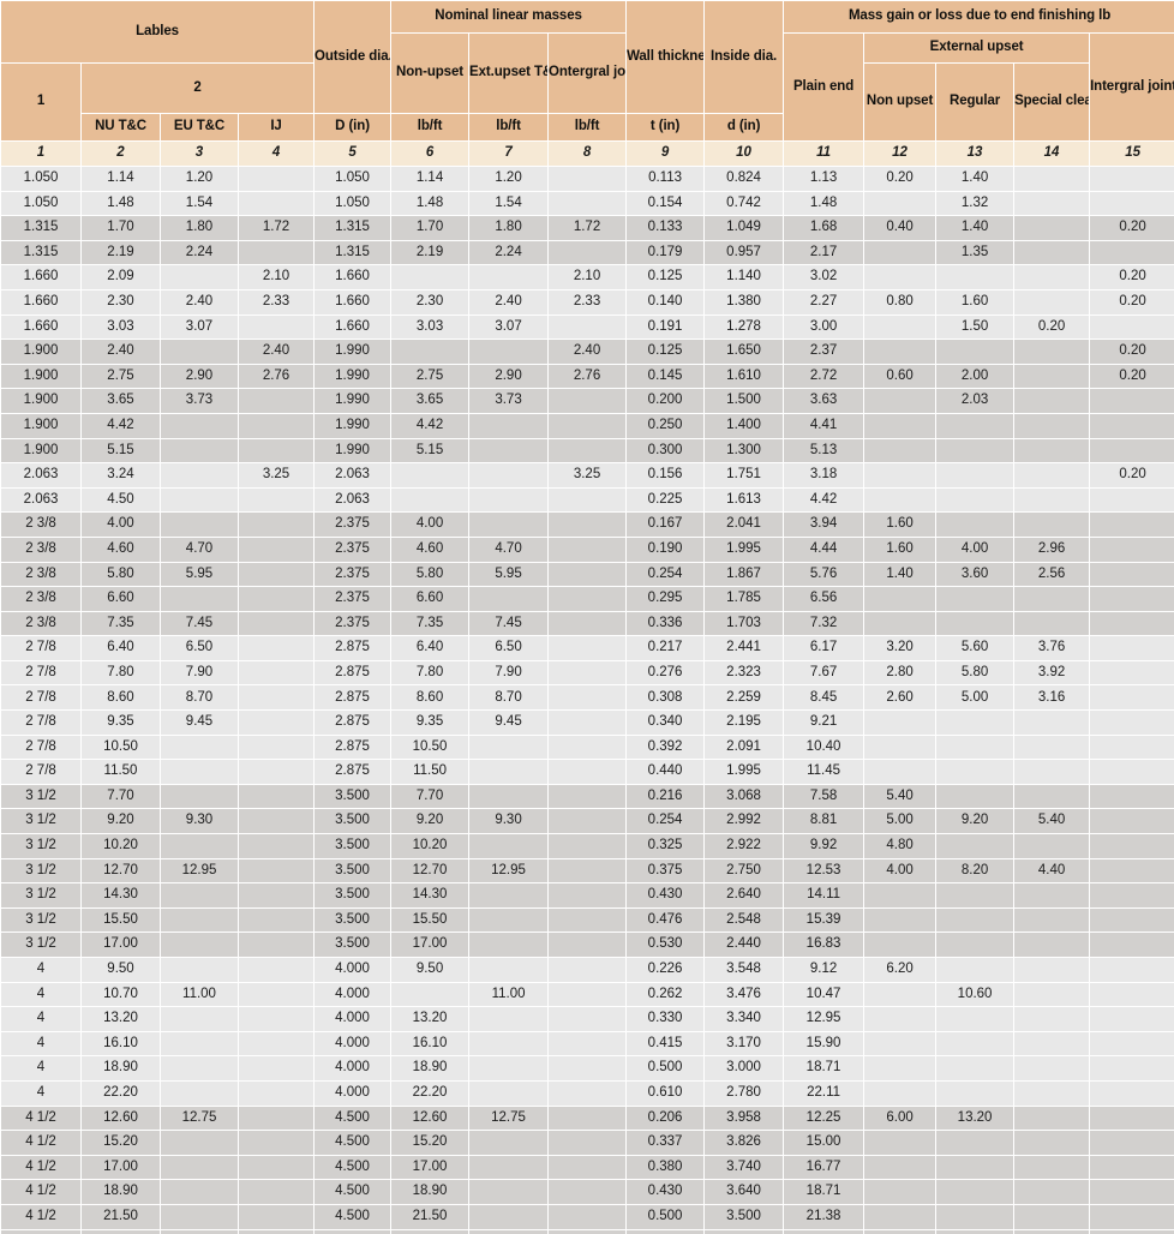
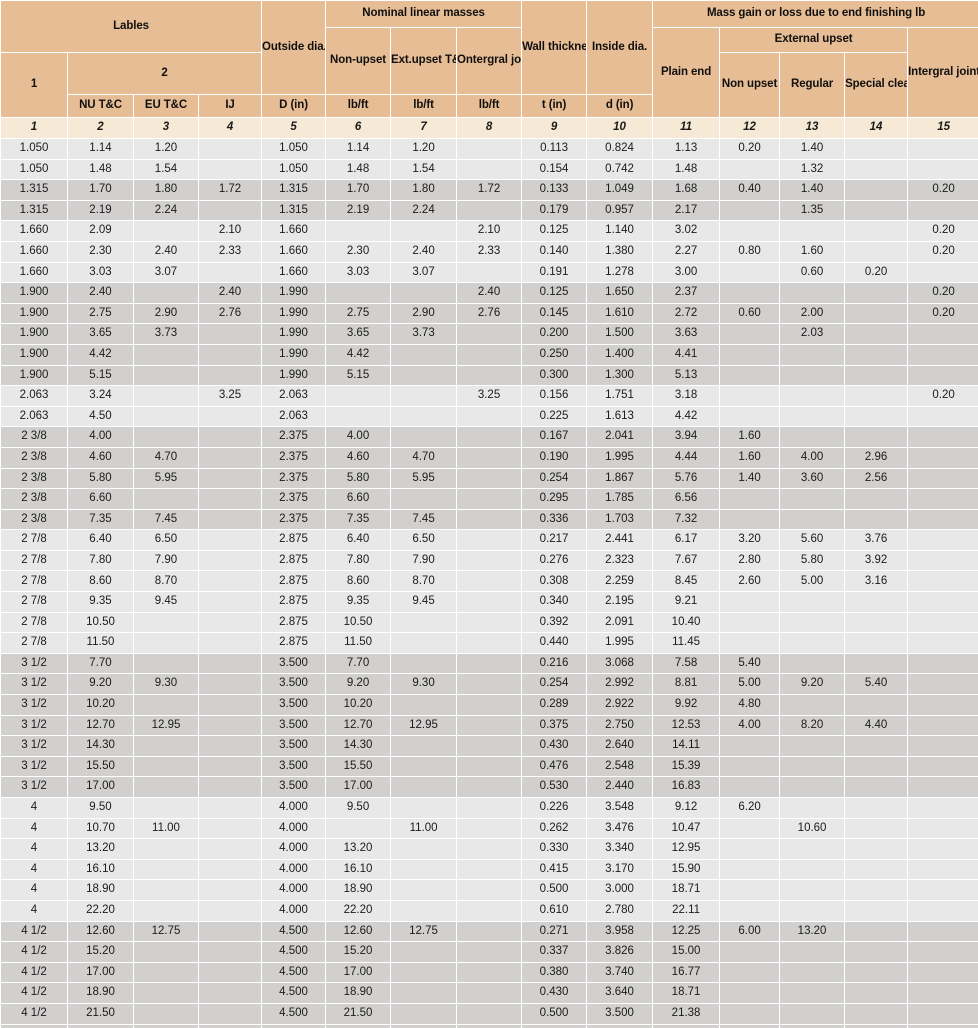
  Lables	Outside dia	Nominal linear masses	Wall thickne	Inside dia.	Mass gain or loss due to end finishing lb
  Non-upset	Ext.upset T&	Ontergral jo	Plain end	External upset	Intergral join
  1	2	Non upset	Regular	Special clea
  NU T&C	EU T&C	IJ	D (in)	lb/ft	lb/ft	lb/ft	t (in)	d (in)
  1	2	3	4	5	6	7	8	9	10	11	12	13	14	15
  1.050	1.14	1.20		1.050	1.14	1.20		0.113	0.824	1.13	0.20	1.40
  1.050	1.48	1.54		1.050	1.48	1.54		0.154	0.742	1.48		1.32
  1.315	1.70	1.80	1.72	1.315	1.70	1.80	1.72	0.133	1.049	1.68	0.40	1.40		0.20
  1.315	2.19	2.24		1.315	2.19	2.24		0.179	0.957	2.17		1.35
  1.660	2.09		2.10	1.660			2.10	0.125	1.140	3.02				0.20
  1.660	2.30	2.40	2.33	1.660	2.30	2.40	2.33	0.140	1.380	2.27	0.80	1.60		0.20
- 1.660	3.03	3.07		1.660	3.03	3.07		0.191	1.278	3.00		1.50	0.20
+ 1.660	3.03	3.07		1.660	3.03	3.07		0.191	1.278	3.00		0.60	0.20
  1.900	2.40		2.40	1.990			2.40	0.125	1.650	2.37				0.20
  1.900	2.75	2.90	2.76	1.990	2.75	2.90	2.76	0.145	1.610	2.72	0.60	2.00		0.20
  1.900	3.65	3.73		1.990	3.65	3.73		0.200	1.500	3.63		2.03
  1.900	4.42			1.990	4.42			0.250	1.400	4.41
  1.900	5.15			1.990	5.15			0.300	1.300	5.13
  2.063	3.24		3.25	2.063			3.25	0.156	1.751	3.18				0.20
  2.063	4.50			2.063				0.225	1.613	4.42
  2 3/8	4.00			2.375	4.00			0.167	2.041	3.94	1.60
  2 3/8	4.60	4.70		2.375	4.60	4.70		0.190	1.995	4.44	1.60	4.00	2.96
  2 3/8	5.80	5.95		2.375	5.80	5.95		0.254	1.867	5.76	1.40	3.60	2.56
  2 3/8	6.60			2.375	6.60			0.295	1.785	6.56
  2 3/8	7.35	7.45		2.375	7.35	7.45		0.336	1.703	7.32
  2 7/8	6.40	6.50		2.875	6.40	6.50		0.217	2.441	6.17	3.20	5.60	3.76
  2 7/8	7.80	7.90		2.875	7.80	7.90		0.276	2.323	7.67	2.80	5.80	3.92
  2 7/8	8.60	8.70		2.875	8.60	8.70		0.308	2.259	8.45	2.60	5.00	3.16
  2 7/8	9.35	9.45		2.875	9.35	9.45		0.340	2.195	9.21
  2 7/8	10.50			2.875	10.50			0.392	2.091	10.40
  2 7/8	11.50			2.875	11.50			0.440	1.995	11.45
  3 1/2	7.70			3.500	7.70			0.216	3.068	7.58	5.40
  3 1/2	9.20	9.30		3.500	9.20	9.30		0.254	2.992	8.81	5.00	9.20	5.40
- 3 1/2	10.20			3.500	10.20			0.325	2.922	9.92	4.80
+ 3 1/2	10.20			3.500	10.20			0.289	2.922	9.92	4.80
  3 1/2	12.70	12.95		3.500	12.70	12.95		0.375	2.750	12.53	4.00	8.20	4.40
  3 1/2	14.30			3.500	14.30			0.430	2.640	14.11
  3 1/2	15.50			3.500	15.50			0.476	2.548	15.39
  3 1/2	17.00			3.500	17.00			0.530	2.440	16.83
  4	9.50			4.000	9.50			0.226	3.548	9.12	6.20
  4	10.70	11.00		4.000		11.00		0.262	3.476	10.47		10.60
  4	13.20			4.000	13.20			0.330	3.340	12.95
  4	16.10			4.000	16.10			0.415	3.170	15.90
  4	18.90			4.000	18.90			0.500	3.000	18.71
  4	22.20			4.000	22.20			0.610	2.780	22.11
- 4 1/2	12.60	12.75		4.500	12.60	12.75		0.206	3.958	12.25	6.00	13.20
+ 4 1/2	12.60	12.75		4.500	12.60	12.75		0.271	3.958	12.25	6.00	13.20
  4 1/2	15.20			4.500	15.20			0.337	3.826	15.00
  4 1/2	17.00			4.500	17.00			0.380	3.740	16.77
  4 1/2	18.90			4.500	18.90			0.430	3.640	18.71
  4 1/2	21.50			4.500	21.50			0.500	3.500	21.38
